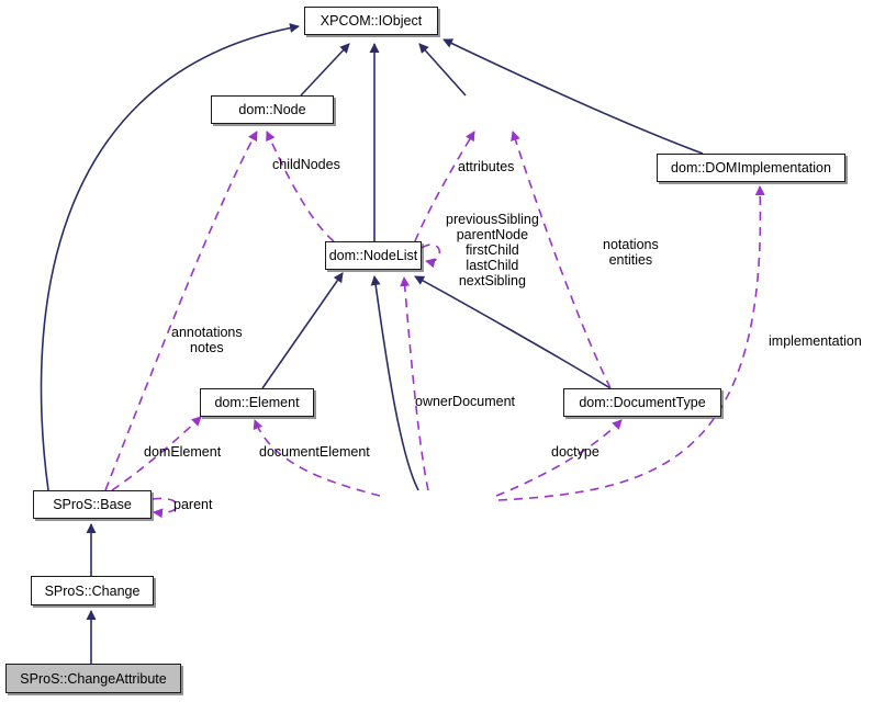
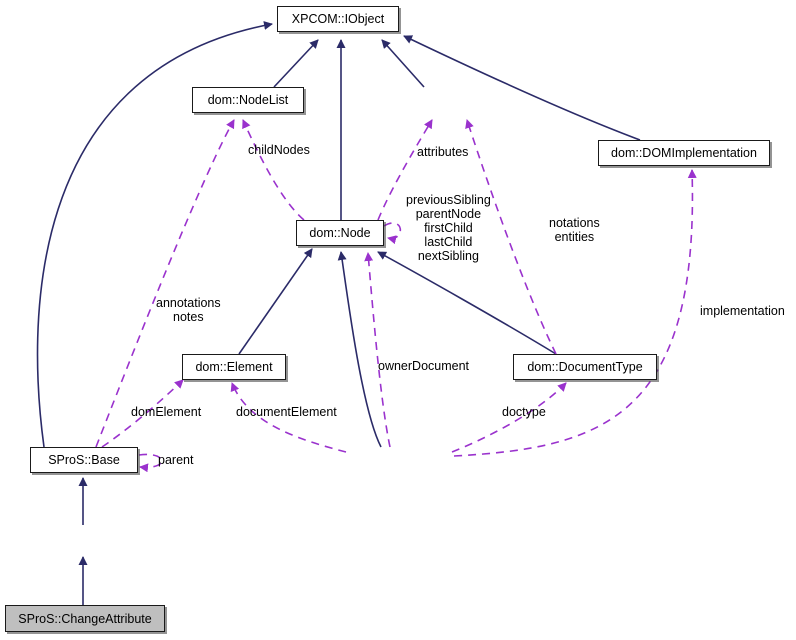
  XPCOM::IObject
- dom::Node
+ dom::NodeList
  dom::DOMImplementation
- dom::NodeList
+ dom::Node
  dom::Element
  dom::DocumentType
  SProS::Base
- SProS::Change
  SProS::ChangeAttribute
  childNodes
  attributes
  previousSibling
  parentNode
  firstChild
  lastChild
  nextSibling
  notations
  entities
  implementation
  annotations
  notes
  domElement
  documentElement
  ownerDocument
  doctype
  parent
